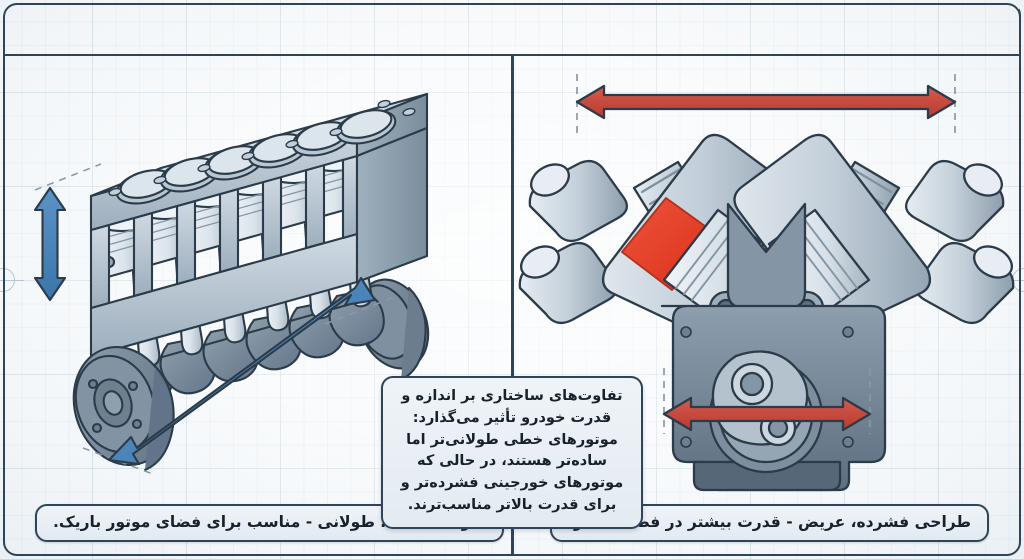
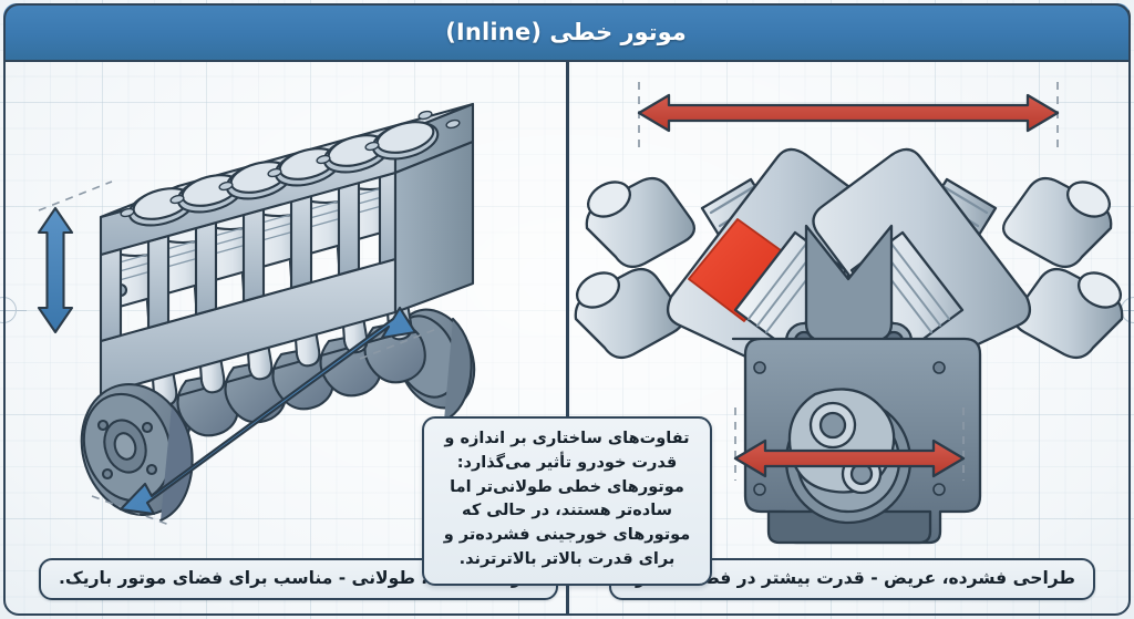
  طولانی - مناسب برای فضای موتور باریک.
  طراحی فشرده، عریض - قدرت بیشتر در فض
- تفاوت‌های ساختاری بر اندازه و قدرت خودرو تأثیر می‌گذارد: موتورهای خطی طولانی‌تر اما ساده‌تر هستند، در حالی که موتورهای خورجینی فشرده‌تر و برای قدرت بالاتر مناسب‌ترند.
+ تفاوت‌های ساختاری بر اندازه و قدرت خودرو تأثیر می‌گذارد: موتورهای خطی طولانی‌تر اما ساده‌تر هستند، در حالی که موتورهای خورجینی فشرده‌تر و برای قدرت بالاتر بالاتر‌ترند.
+ موتور خطی (Inline)
